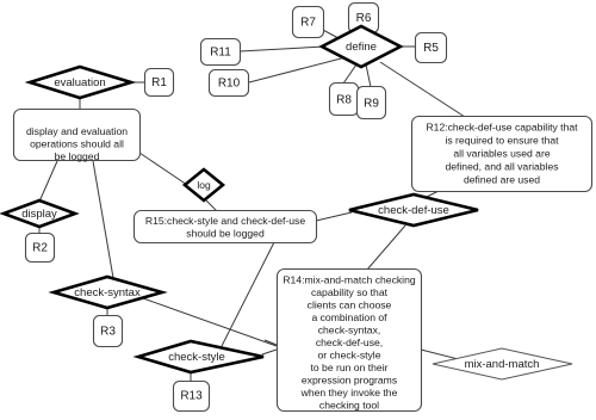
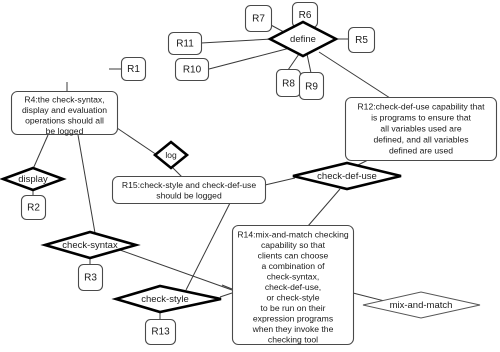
  R7
  R6
  R5
  R11
  R10
  R8
  R9
  R1
  R2
  R3
  R13
+ R4:the check-syntax,
  display and evaluation
  operations should all
  be logged
  R12:check-def-use capability that
- is required to ensure that
+ is programs to ensure that
  all variables used are
  defined, and all variables
  defined are used
  R15:check-style and check-def-use
  should be logged
  R14:mix-and-match checking
  capability so that
  clients can choose
  a combination of
  check-syntax,
  check-def-use,
  or check-style
  to be run on their
  expression programs
  when they invoke the
  checking tool
  define
- evaluation
  log
  display
  check-syntax
  check-def-use
  check-style
  mix-and-match
